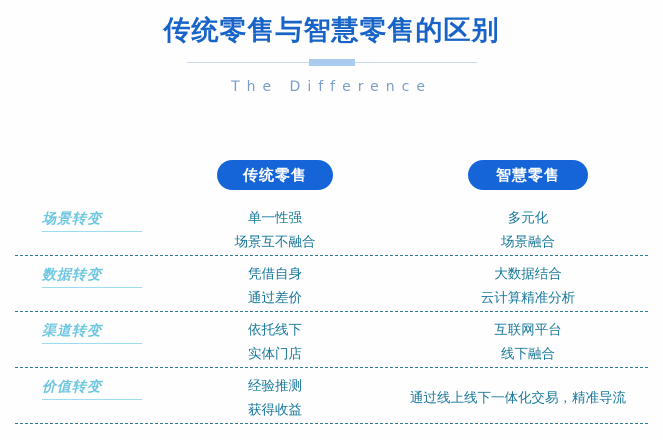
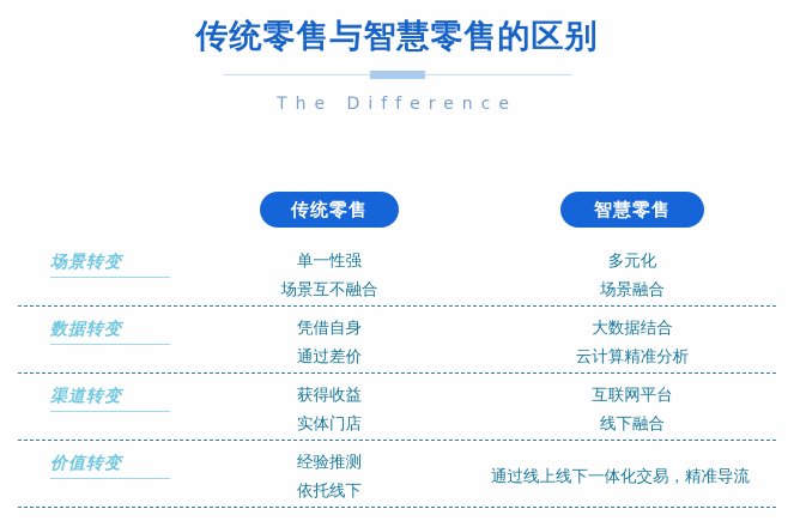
  传统零售与智慧零售的区别
  The Difference
  传统零售
  智慧零售
  场景转变
  单一性强
  场景互不融合
  多元化
  场景融合
  数据转变
  凭借自身
  通过差价
  大数据结合
  云计算精准分析
  渠道转变
- 依托线下
+ 获得收益
  实体门店
  互联网平台
  线下融合
  价值转变
  经验推测
- 获得收益
+ 依托线下
  通过线上线下一体化交易，精准导流
